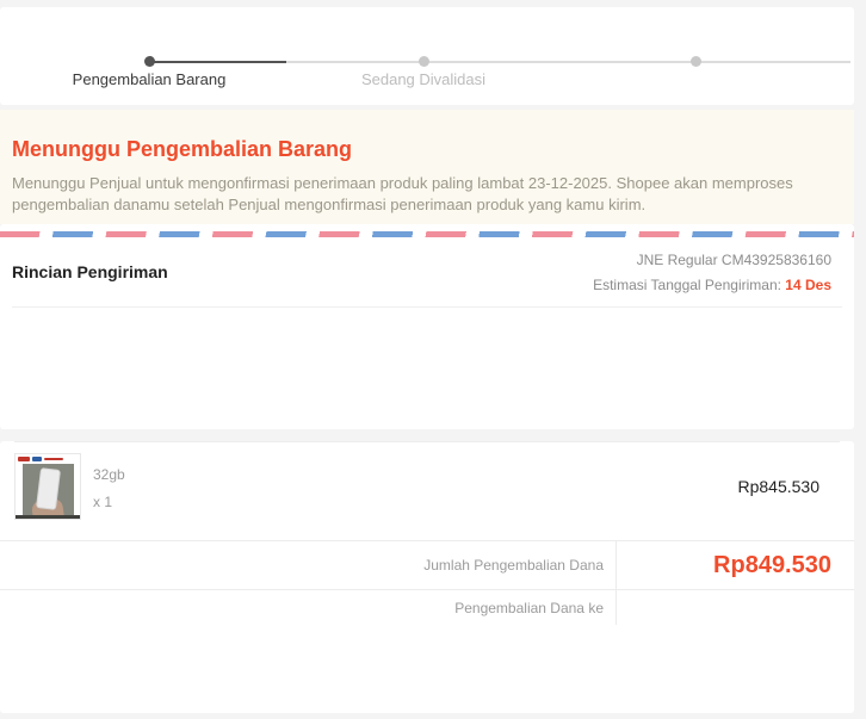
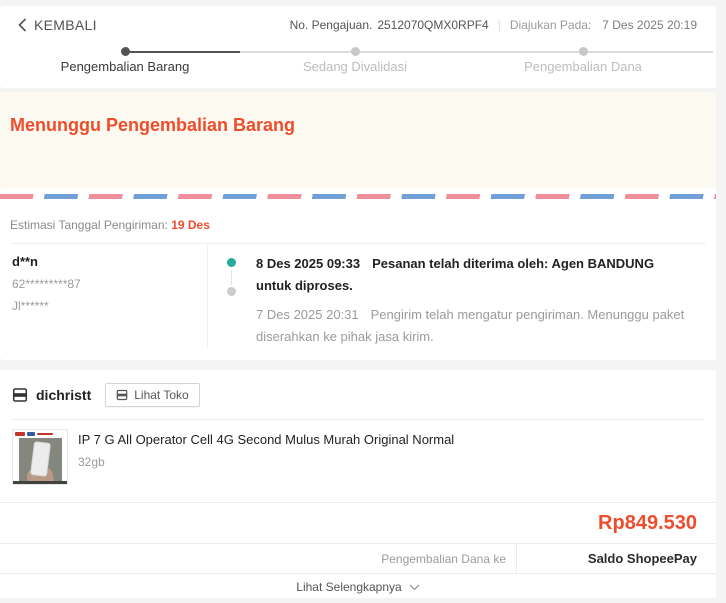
+ KEMBALI
+ No. Pengajuan.
+ 2512070QMX0RPF4
+ |
+ Diajukan Pada:
+ 7 Des 2025 20:19
  Pengembalian Barang
  Sedang Divalidasi
+ Pengembalian Dana
  Menunggu Pengembalian Barang
- Menunggu Penjual untuk mengonfirmasi penerimaan produk paling lambat 23-12-2025. Shopee akan memproses pengembalian danamu setelah Penjual mengonfirmasi penerimaan produk yang kamu kirim.
- Rincian Pengiriman
- JNE Regular CM43925836160
- Estimasi Tanggal Pengiriman: 14 Des
+ Estimasi Tanggal Pengiriman: 19 Des
+ d**n
+ 62*********87
+ Jl******
+ 8 Des 2025 09:33 Pesanan telah diterima oleh: Agen BANDUNG untuk diproses.
+ 7 Des 2025 20:31 Pengirim telah mengatur pengiriman. Menunggu paket diserahkan ke pihak jasa kirim.
+ dichristt
+ Lihat Toko
+ IP 7 G All Operator Cell 4G Second Mulus Murah Original Normal
  32gb
- x 1
- Rp845.530
- Jumlah Pengembalian Dana
  Rp849.530
  Pengembalian Dana ke
+ Saldo ShopeePay
+ Lihat Selengkapnya
